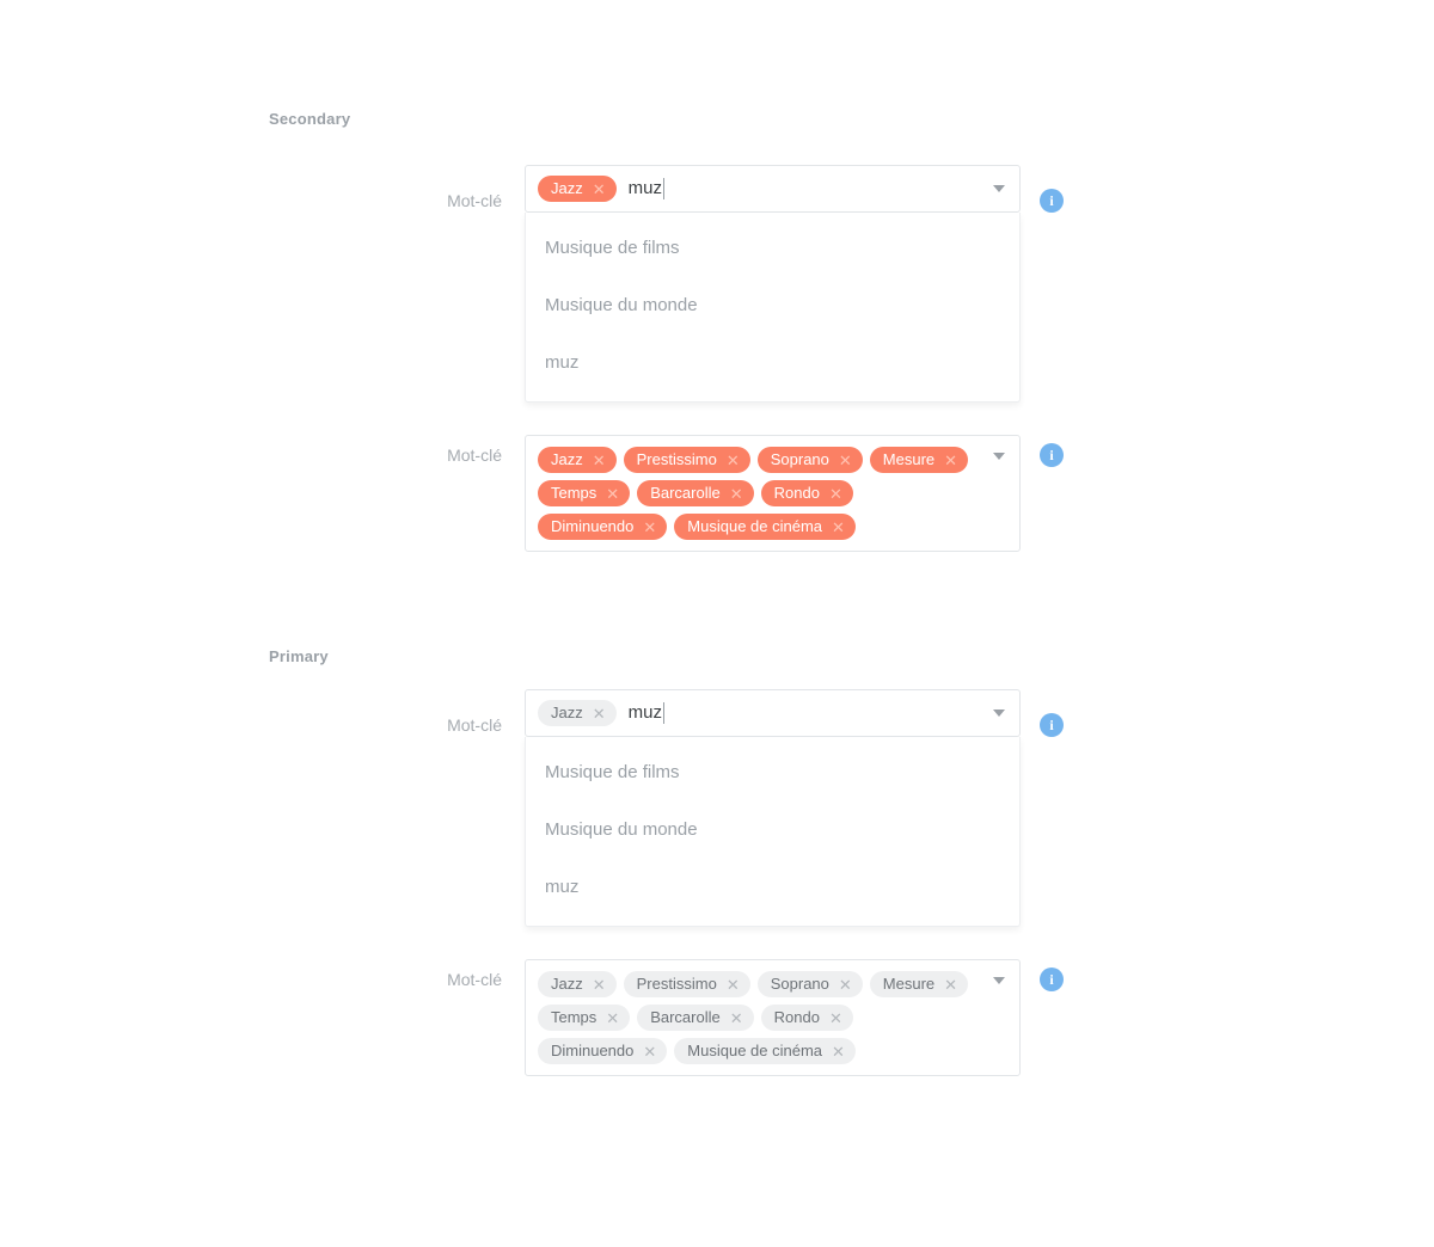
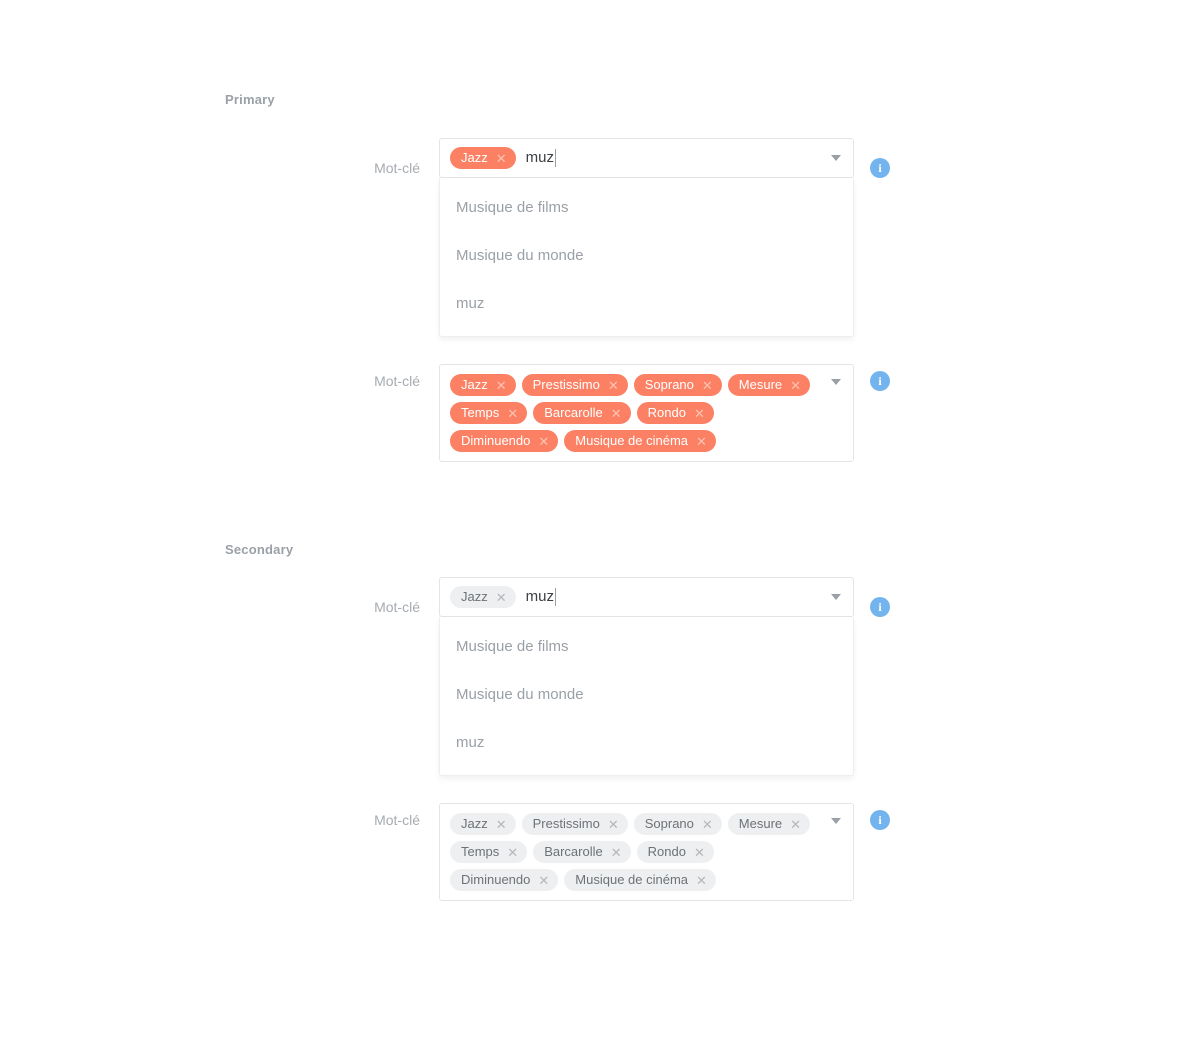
- Secondary
+ Primary
  Mot-clé
  Jazz
  ✕
  muz
  Musique de films
  Musique du monde
  muz
  i
  Mot-clé
  Jazz
  ✕
  Prestissimo
  ✕
  Soprano
  ✕
  Mesure
  ✕
  Temps
  ✕
  Barcarolle
  ✕
  Rondo
  ✕
  Diminuendo
  ✕
  Musique de cinéma
  ✕
  i
- Primary
+ Secondary
  Mot-clé
  Jazz
  ✕
  muz
  Musique de films
  Musique du monde
  muz
  i
  Mot-clé
  Jazz
  ✕
  Prestissimo
  ✕
  Soprano
  ✕
  Mesure
  ✕
  Temps
  ✕
  Barcarolle
  ✕
  Rondo
  ✕
  Diminuendo
  ✕
  Musique de cinéma
  ✕
  i
